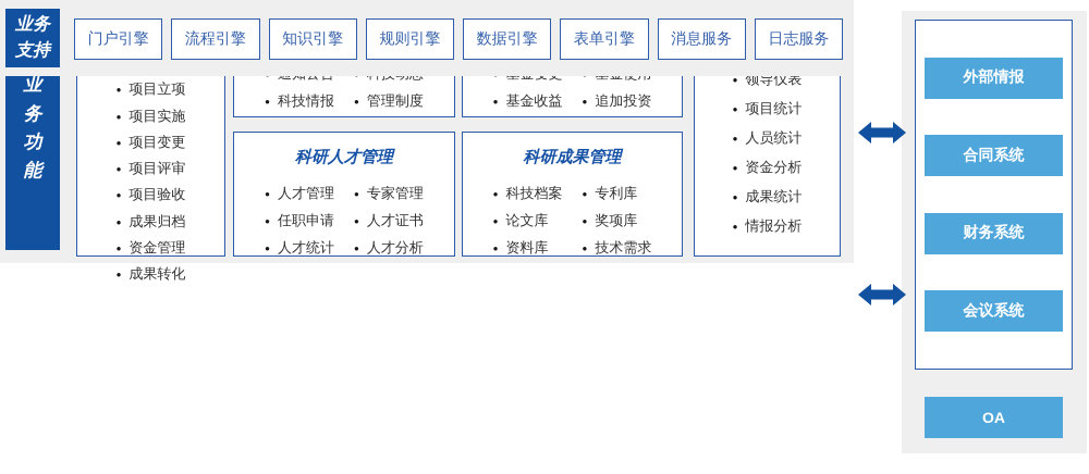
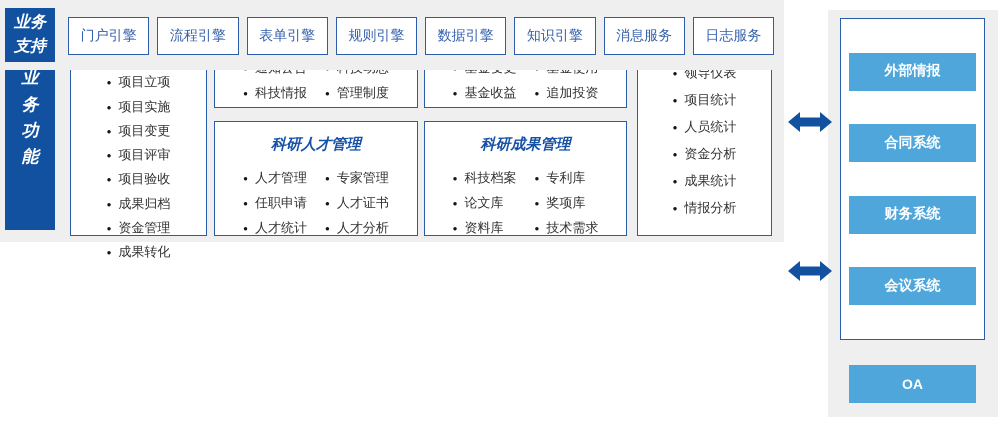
  业务功能
  项目立项
  项目实施
  项目变更
  项目评审
  项目验收
  成果归档
  资金管理
  成果转化
  科技情报
  管理制度
  基金收益
  追加投资
  领导仪表
  项目统计
  人员统计
  资金分析
  成果统计
  情报分析
  科研人才管理
  人才管理
  任职申请
  人才统计
  专家管理
  人才证书
  人才分析
  科研成果管理
  科技档案
  论文库
  资料库
  专利库
  奖项库
  技术需求
  业务支持
  门户引擎
  流程引擎
- 知识引擎
+ 表单引擎
  规则引擎
  数据引擎
- 表单引擎
+ 知识引擎
  消息服务
  日志服务
  外部情报
  合同系统
  财务系统
  会议系统
  OA
